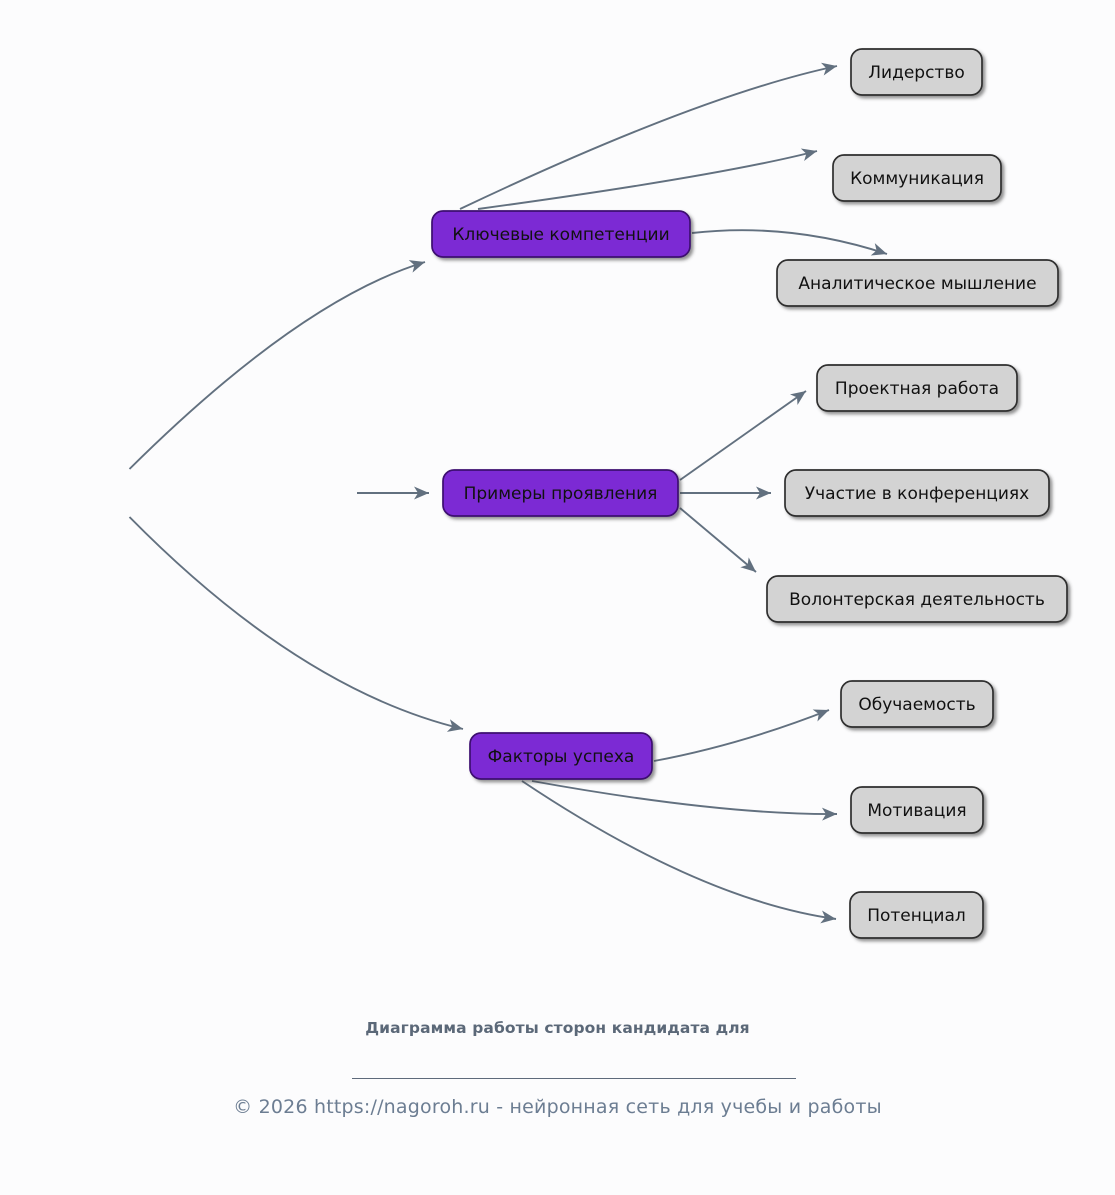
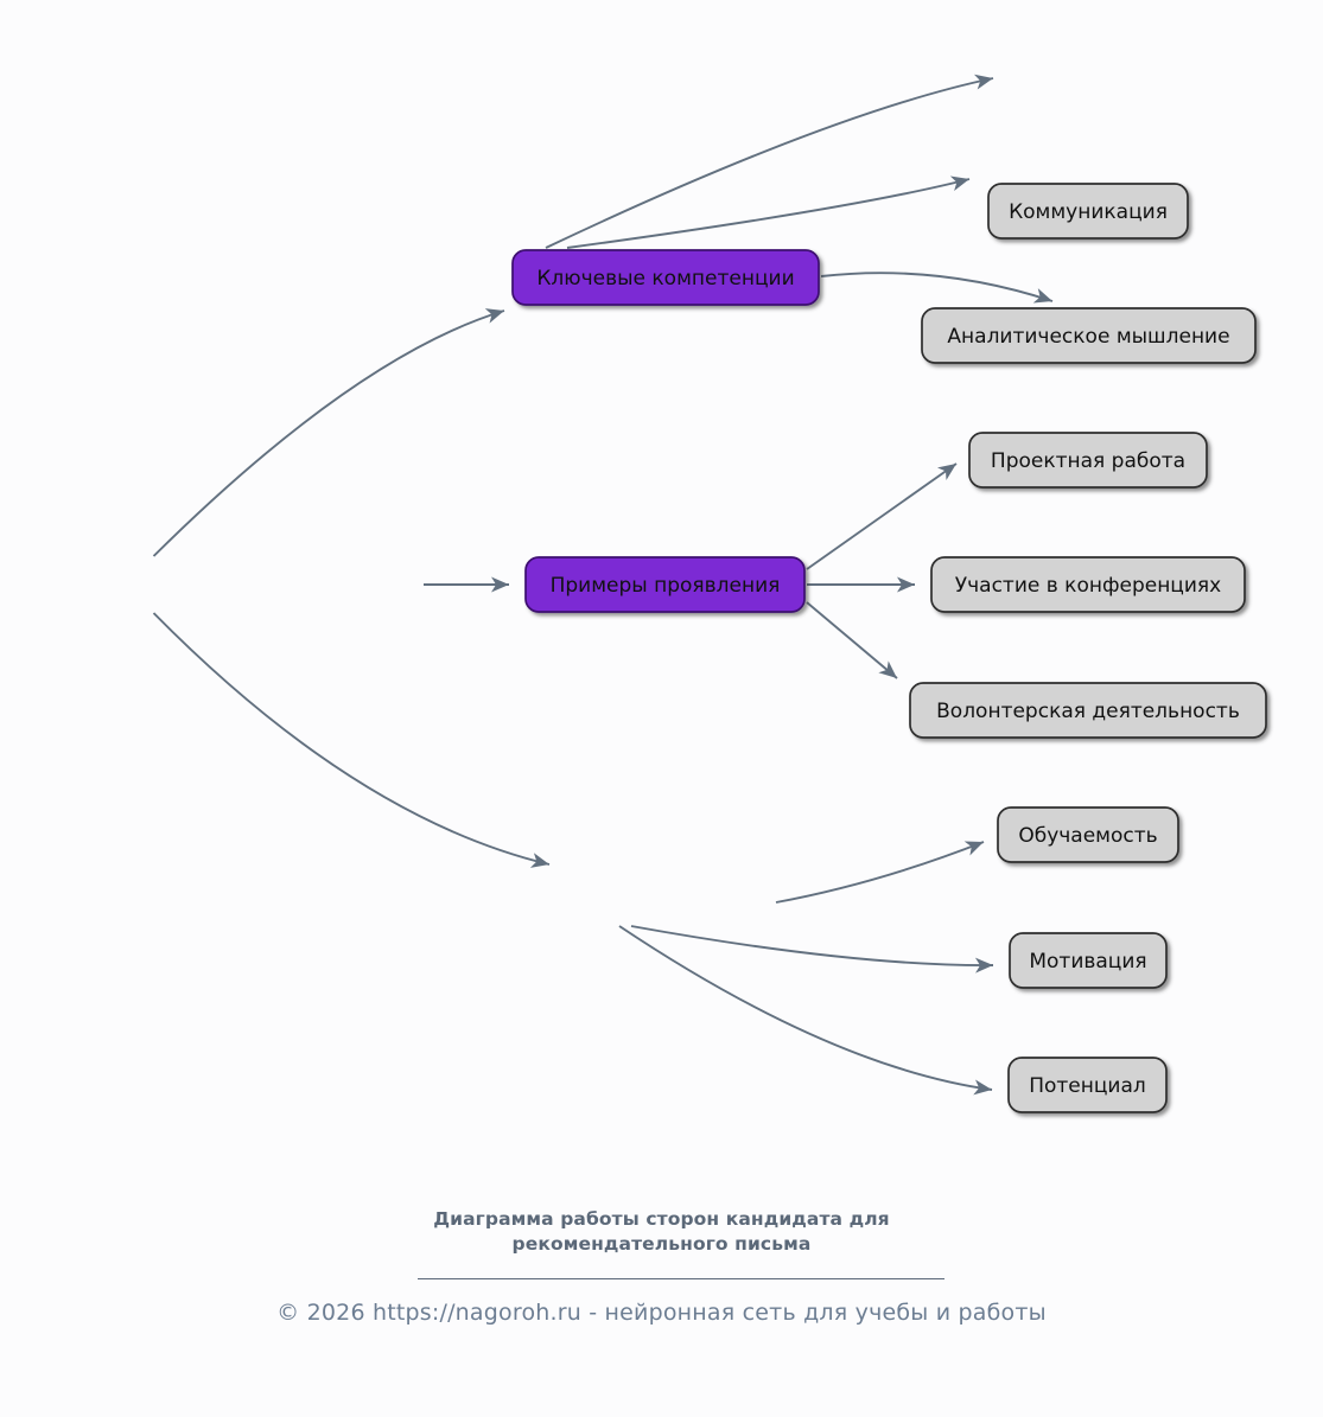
  Ключевые компетенции
- Лидерство
  Коммуникация
  Аналитическое мышление
  Примеры проявления
  Проектная работа
  Участие в конференциях
  Волонтерская деятельность
- Факторы успеха
  Обучаемость
  Мотивация
  Потенциал
  Диаграмма работы сторон кандидата для
+ рекомендательного письма
  © 2026 https://nagoroh.ru - нейронная сеть для учебы и работы
